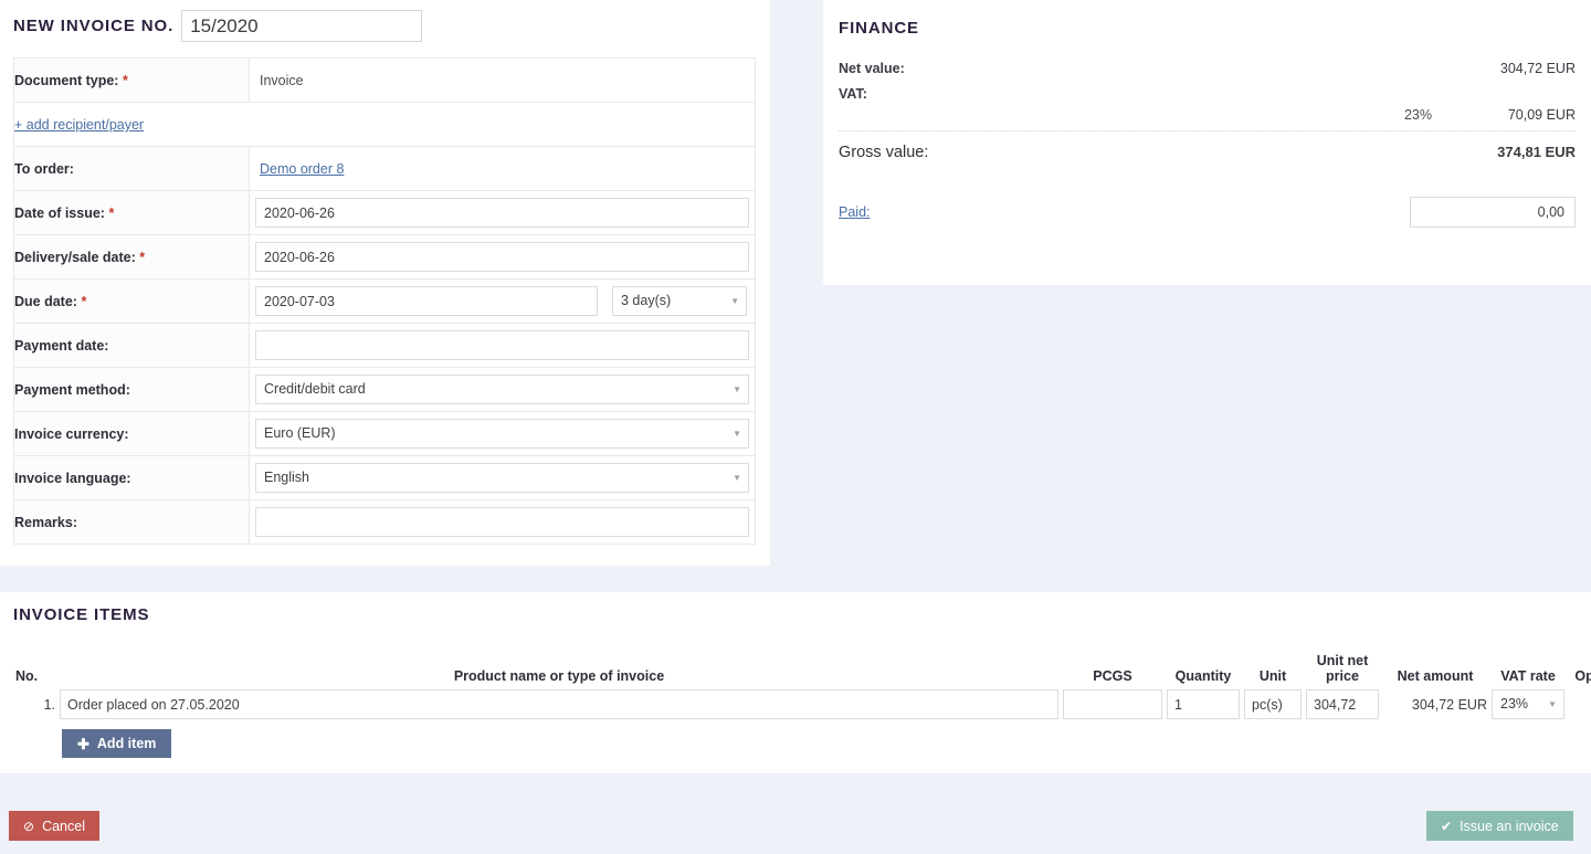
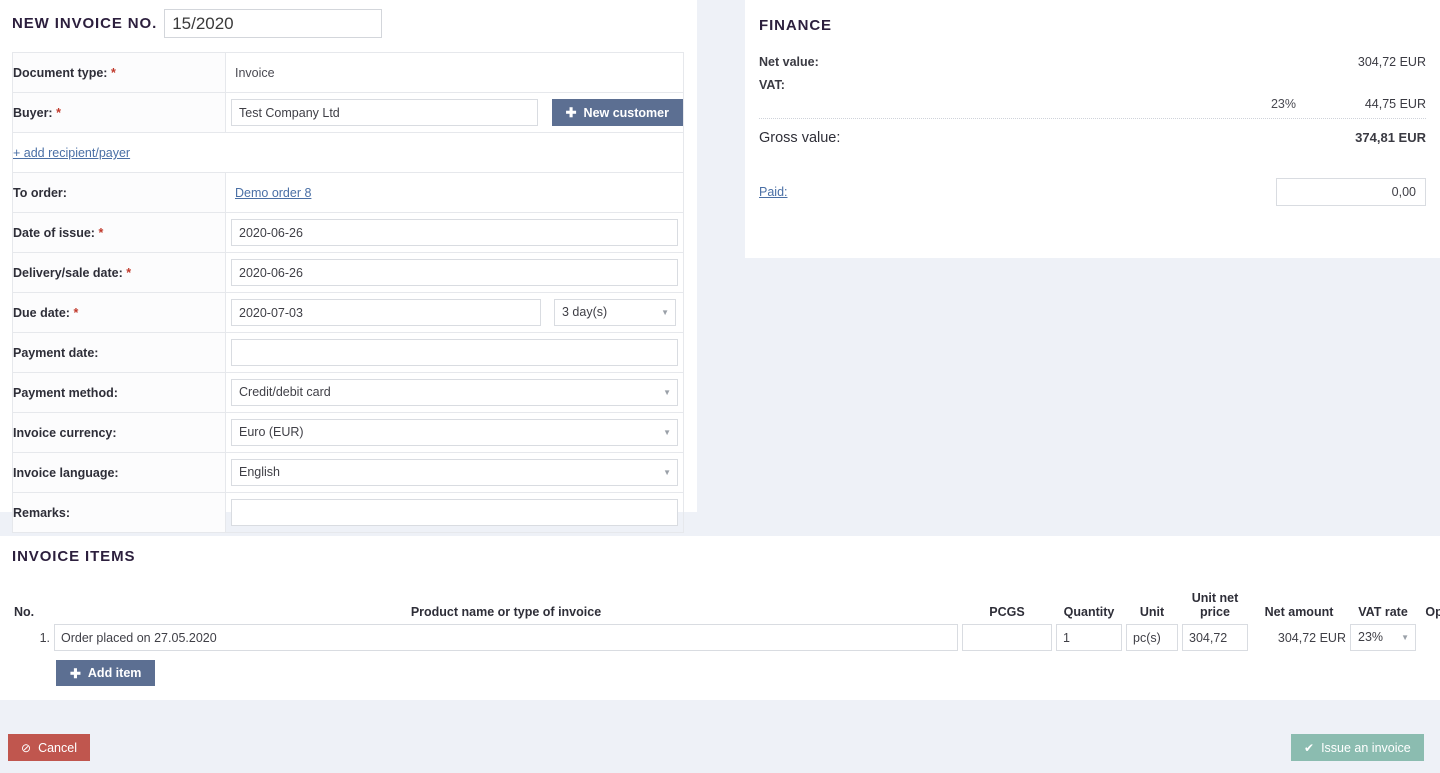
  NEW INVOICE NO.
  15/2020
  Document type: *	Invoice
+ Buyer: *	Test Company Ltd ✚ New customer
  + add recipient/payer
  To order:	Demo order 8
  Date of issue: *	2020-06-26
  Delivery/sale date: *	2020-06-26
  Due date: *	2020-07-03 3 day(s) ▼
  Payment date:
  Payment method:	Credit/debit card ▼
  Invoice currency:	Euro (EUR) ▼
  Invoice language:	English ▼
  Remarks:
  FINANCE
  Net value:
  304,72 EUR
  VAT:
  23%
- 70,09 EUR
+ 44,75 EUR
  Gross value:
  374,81 EUR
  Paid:
  0,00
  INVOICE ITEMS
  No.	Product name or type of invoice	PCGS	Quantity	Unit	Unit net price	Net amount	VAT rate	Op
  1.	Order placed on 27.05.2020		1	pc(s)	304,72	304,72 EUR	23% ▼
  ✚
  Add item
  ⊘
  Cancel
  ✔
  Issue an invoice
